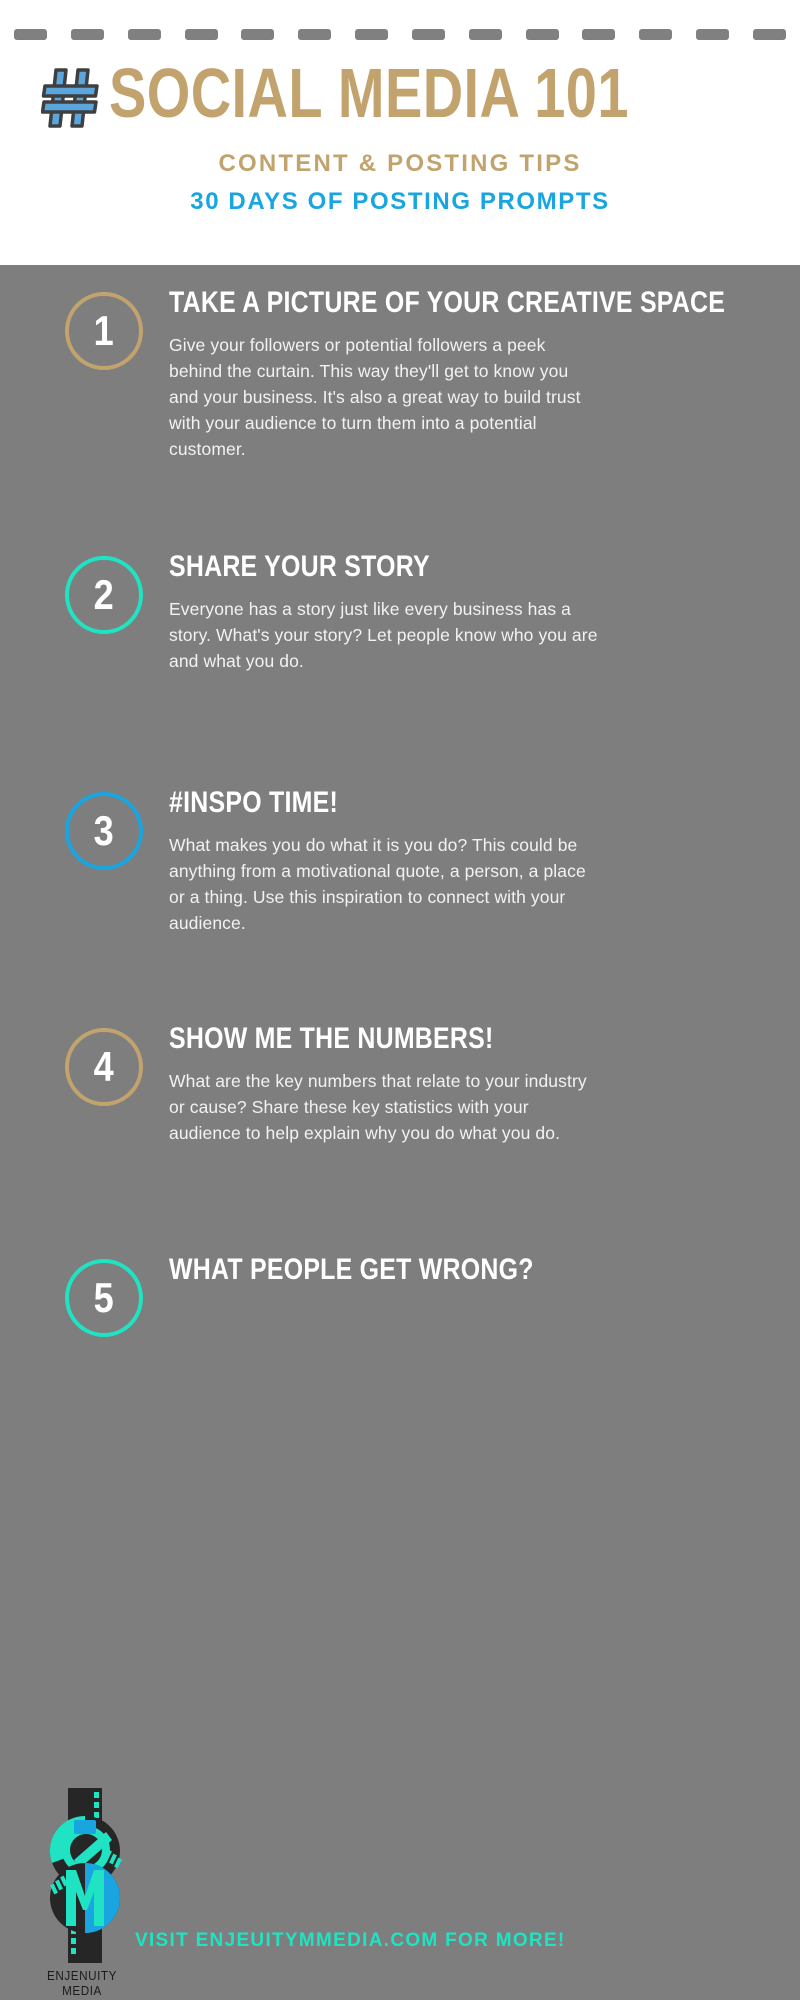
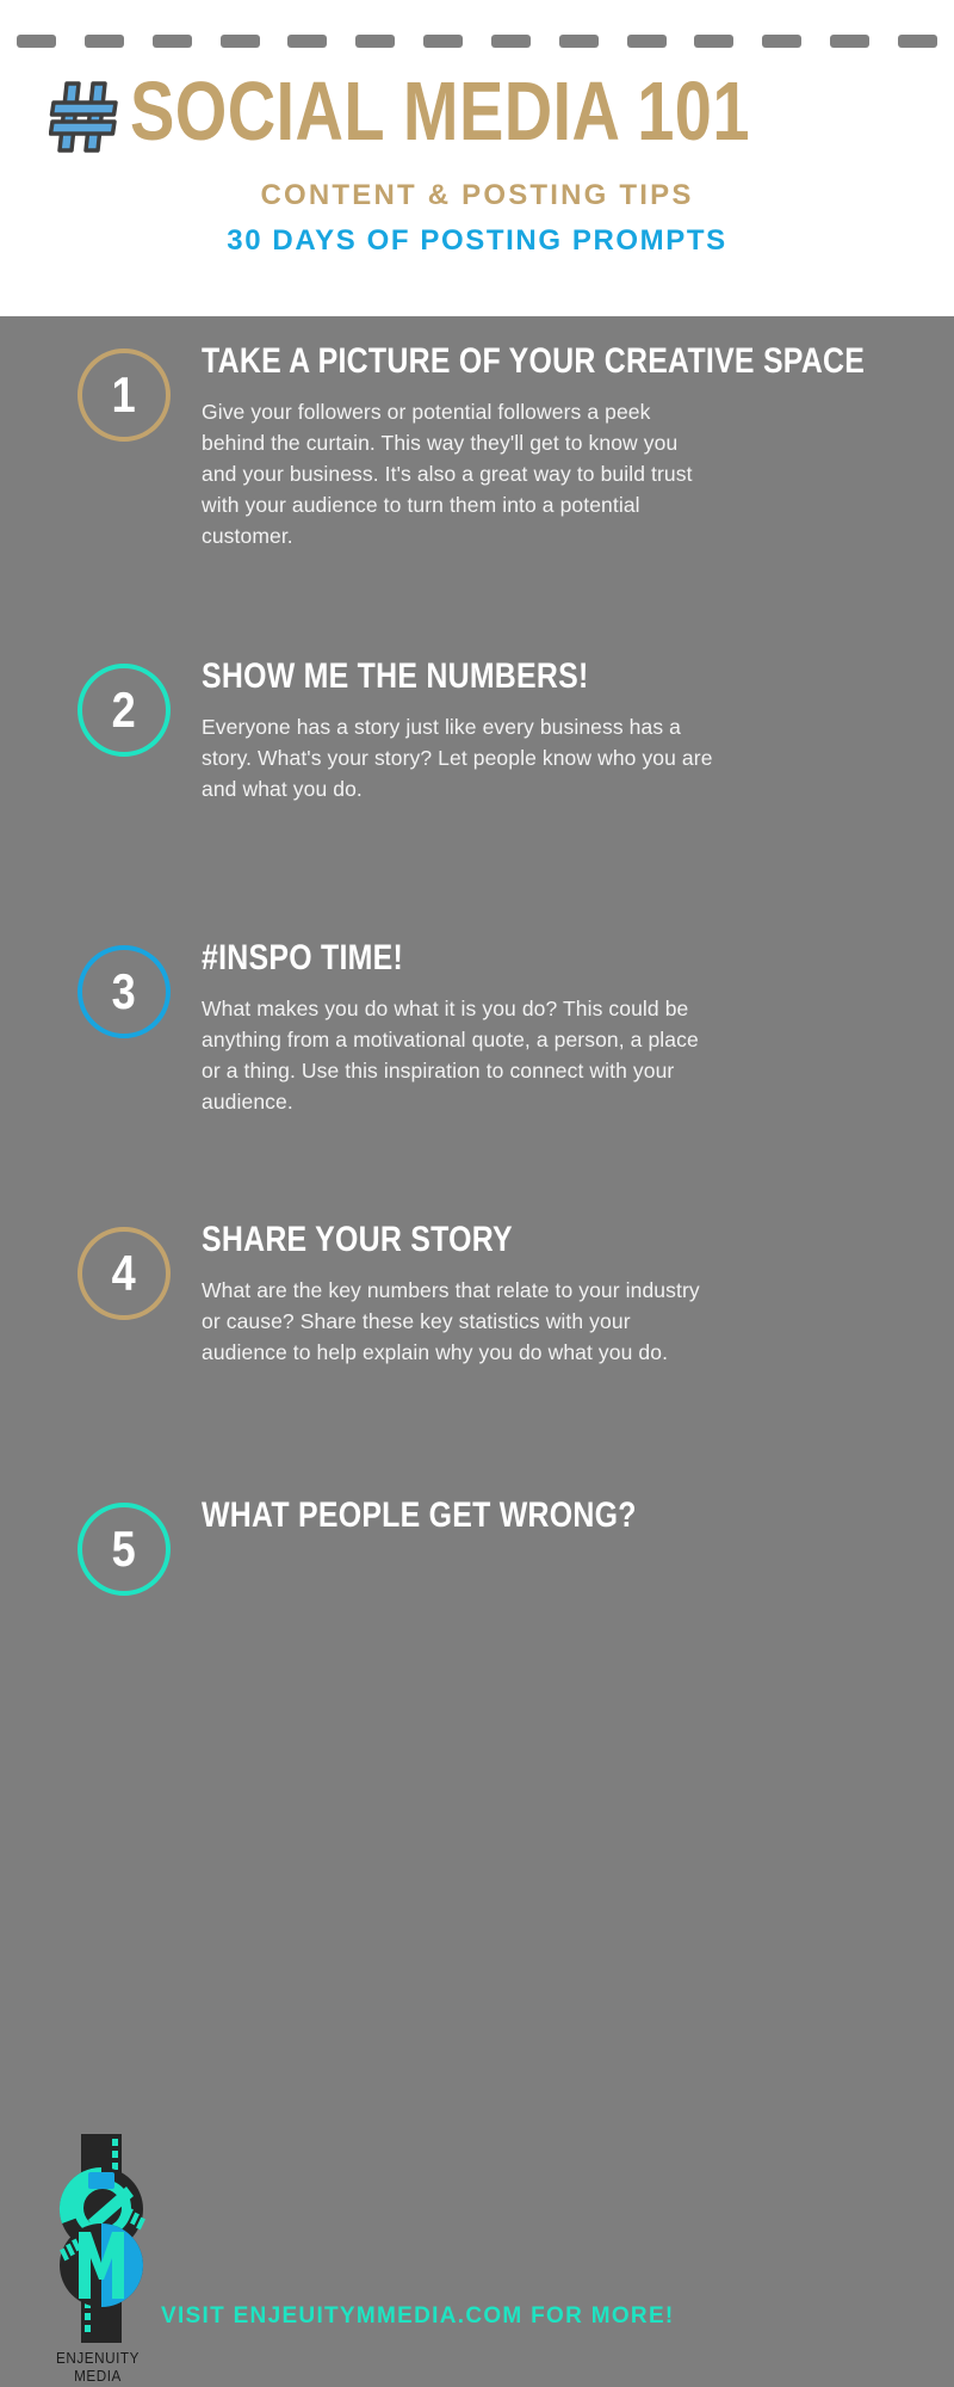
  SOCIAL MEDIA 101
  CONTENT & POSTING TIPS
  30 DAYS OF POSTING PROMPTS
  1
  TAKE A PICTURE OF YOUR CREATIVE SPACE
  Give your followers or potential followers a peek behind the curtain. This way they'll get to know you and your business. It's also a great way to build trust with your audience to turn them into a potential customer.
  2
- SHARE YOUR STORY
+ SHOW ME THE NUMBERS!
  Everyone has a story just like every business has a story. What's your story? Let people know who you are and what you do.
  3
  #INSPO TIME!
  What makes you do what it is you do? This could be anything from a motivational quote, a person, a place or a thing. Use this inspiration to connect with your audience.
  4
- SHOW ME THE NUMBERS!
+ SHARE YOUR STORY
  What are the key numbers that relate to your industry or cause? Share these key statistics with your audience to help explain why you do what you do.
  5
  WHAT PEOPLE GET WRONG?
  ENJENUITY MEDIA
  VISIT ENJEUITYMMEDIA.COM FOR MORE!
